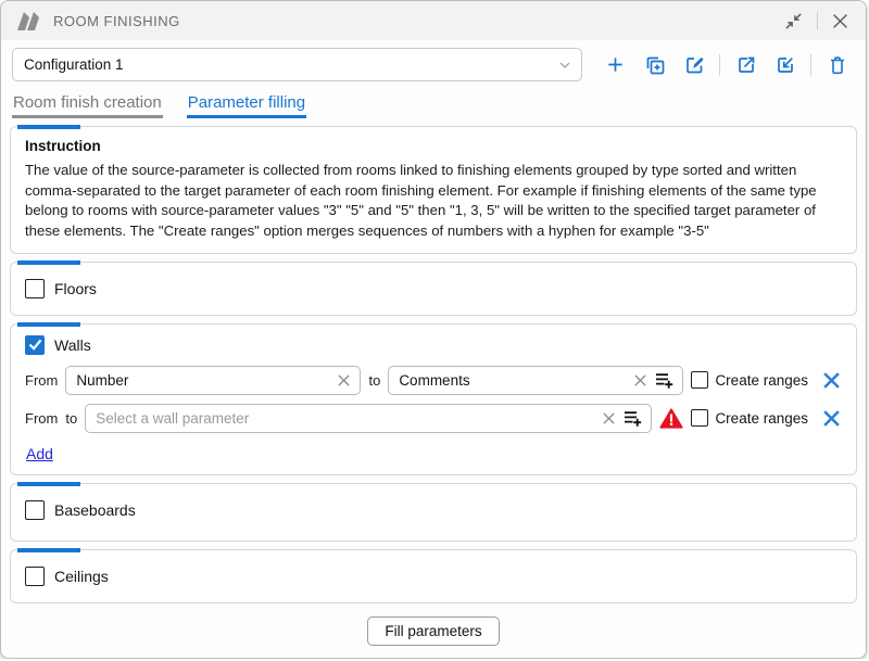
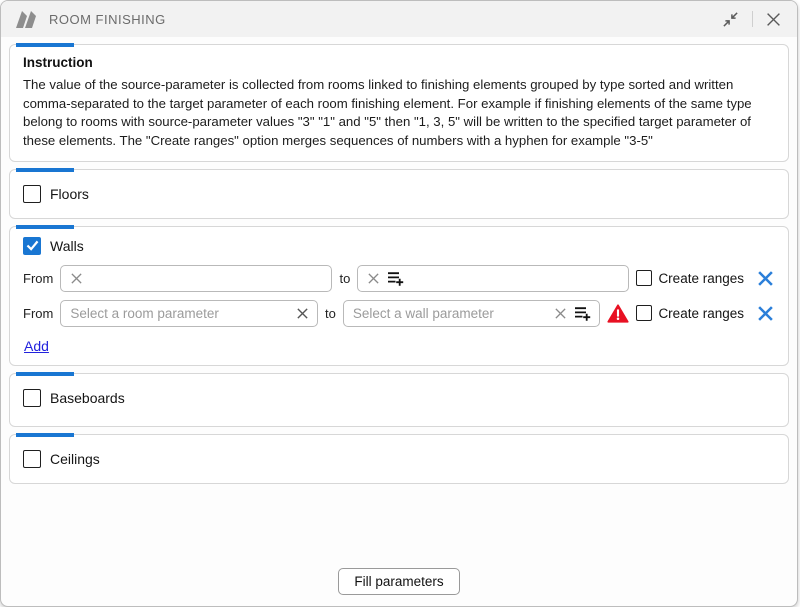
  ROOM FINISHING
- Configuration 1
- Room finish creation
- Parameter filling
  Instruction
- The value of the source-parameter is collected from rooms linked to finishing elements grouped by type sorted and written comma-separated to the target parameter of each room finishing element. For example if finishing elements of the same type belong to rooms with source-parameter values "3" "5" and "5" then "1, 3, 5" will be written to the specified target parameter of these elements. The "Create ranges" option merges sequences of numbers with a hyphen for example "3-5"
+ The value of the source-parameter is collected from rooms linked to finishing elements grouped by type sorted and written comma-separated to the target parameter of each room finishing element. For example if finishing elements of the same type belong to rooms with source-parameter values "3" "1" and "5" then "1, 3, 5" will be written to the specified target parameter of these elements. The "Create ranges" option merges sequences of numbers with a hyphen for example "3-5"
  Floors
  Walls
  From
- Number
  to
- Comments
  Create ranges
  From
+ Select a room parameter
  to
  Select a wall parameter
  Create ranges
  Add
  Baseboards
  Ceilings
  Fill parameters
